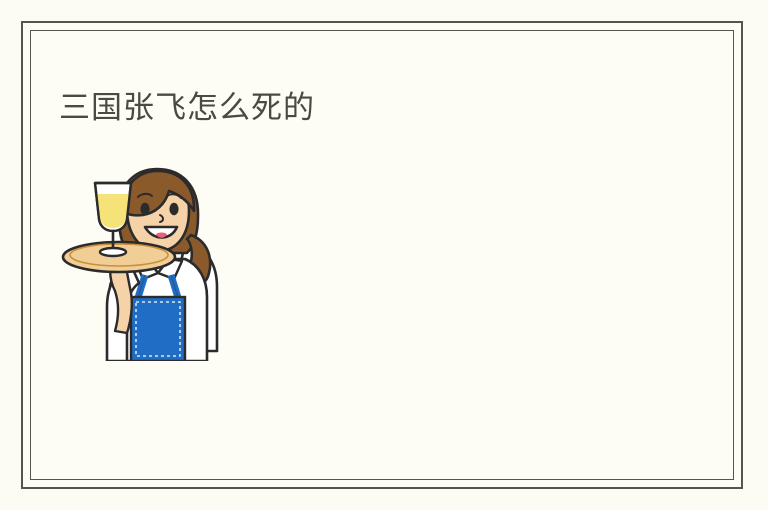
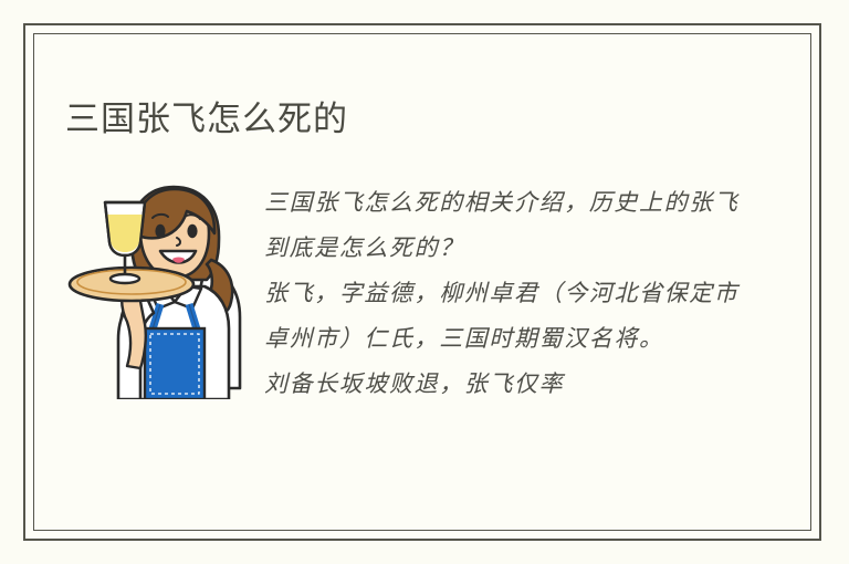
  三国张飞怎么死的
+ 三国张飞怎么死的相关介绍，历史上的张飞到底是怎么死的？
+ 张飞，字益德，柳州卓君（今河北省保定市卓州市）仁氏，三国时期蜀汉名将。
+ 刘备长坂坡败退，张飞仅率
